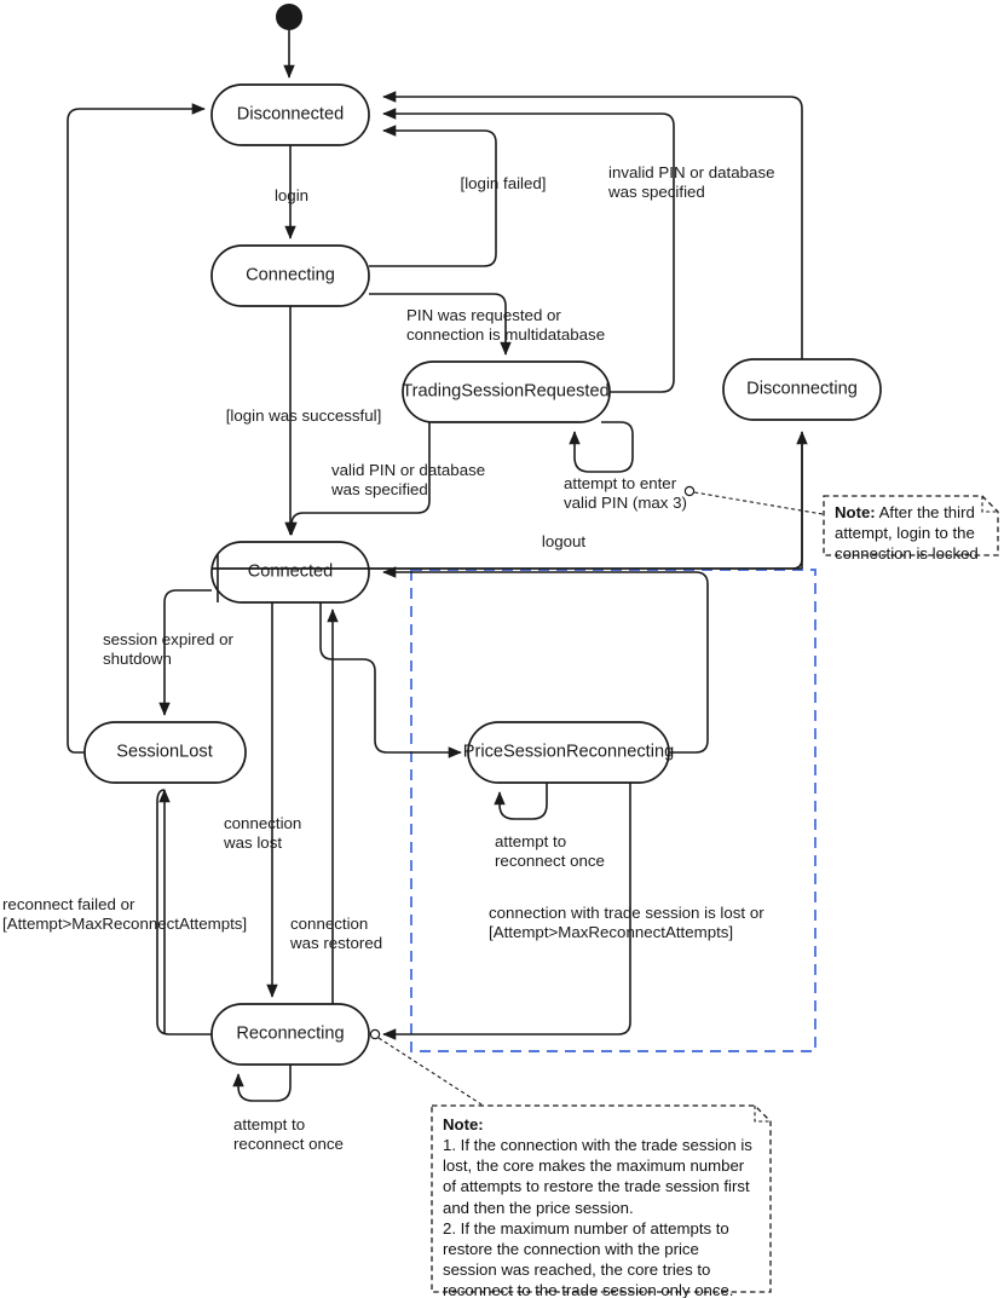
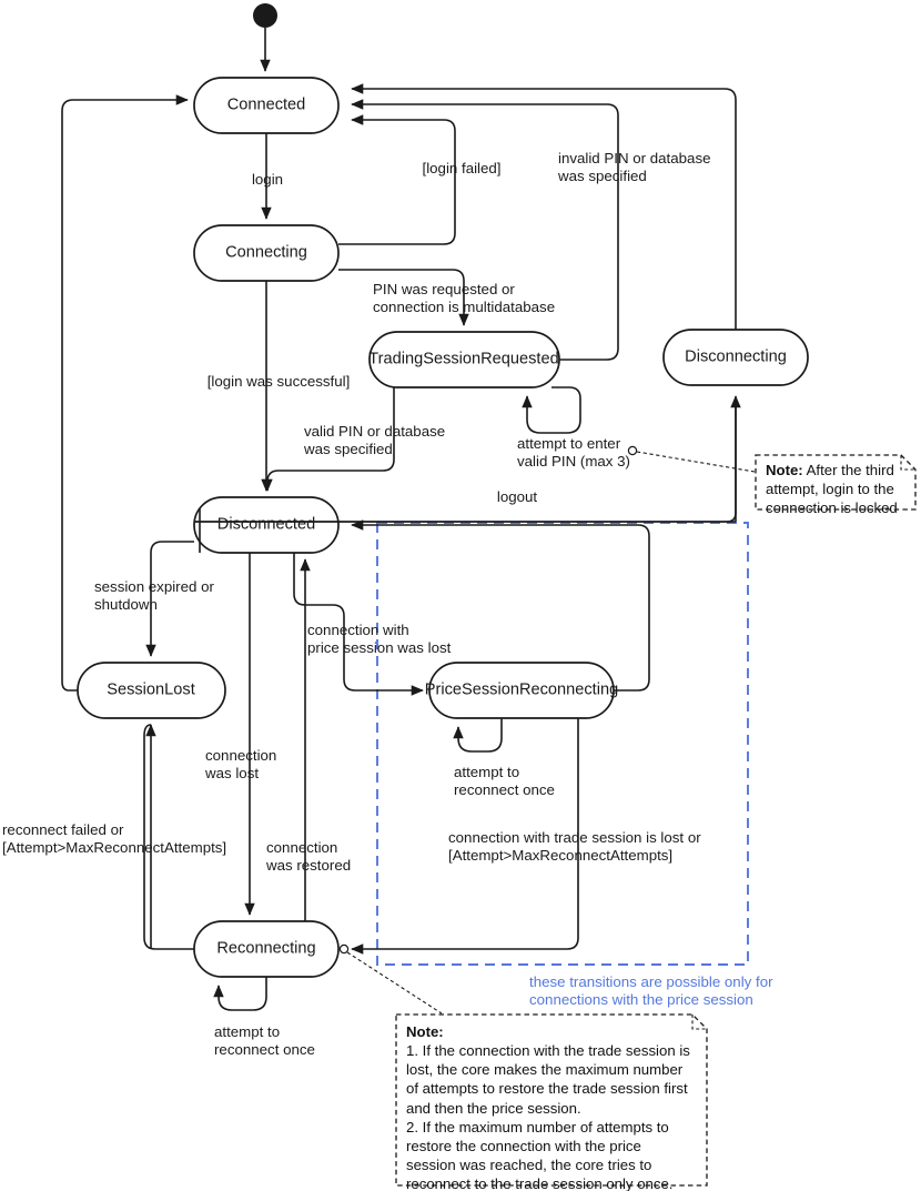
- Disconnected
+ Connected
  Connecting
  TradingSessionRequested
  Disconnecting
- Connected
+ Disconnected
  SessionLost
  PriceSessionReconnecting
  Reconnecting
  login
  [login failed]
  invalid PIN or database
  was specified
  PIN was requested or
  connection is multidatabase
  [login was successful]
  valid PIN or database
  was specified
  attempt to enter
  valid PIN (max 3)
  logout
  session expired or
  shutdown
  connection
  was lost
  connection
  was restored
  reconnect failed or
  [Attempt>MaxReconnectAttempts]
  attempt to
  reconnect once
+ connection with
+ price session was lost
  attempt to
  reconnect once
  connection with trade session is lost or
  [Attempt>MaxReconnectAttempts]
+ these transitions are possible only for
+ connections with the price session
  Note: After the third
  attempt, login to the
  connection is locked
  Note:
  1. If the connection with the trade session is
  lost, the core makes the maximum number
  of attempts to restore the trade session first
  and then the price session.
  2. If the maximum number of attempts to
  restore the connection with the price
  session was reached, the core tries to
  reconnect to the trade session only once.
